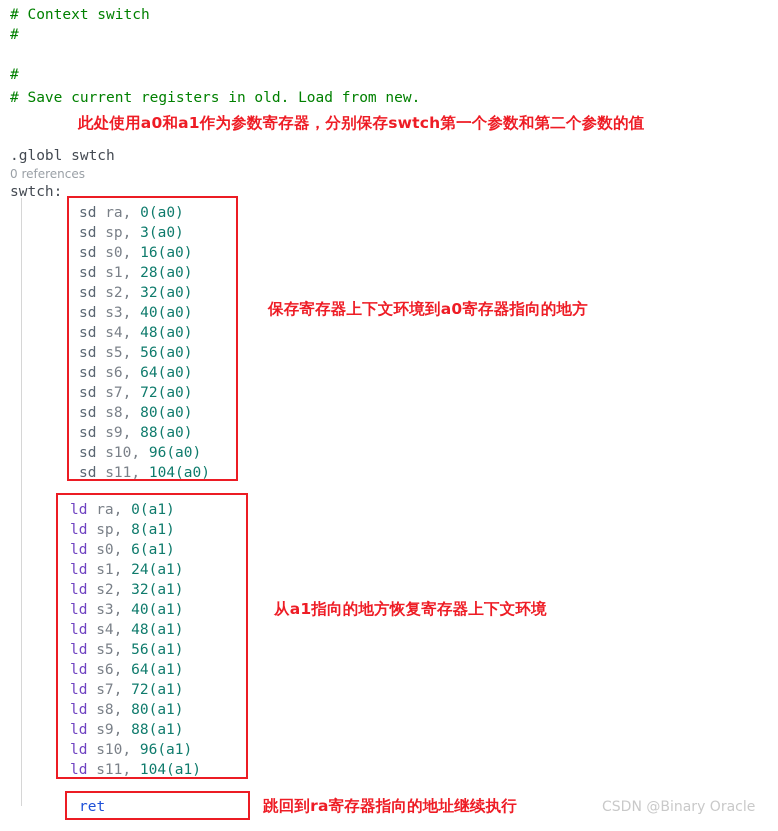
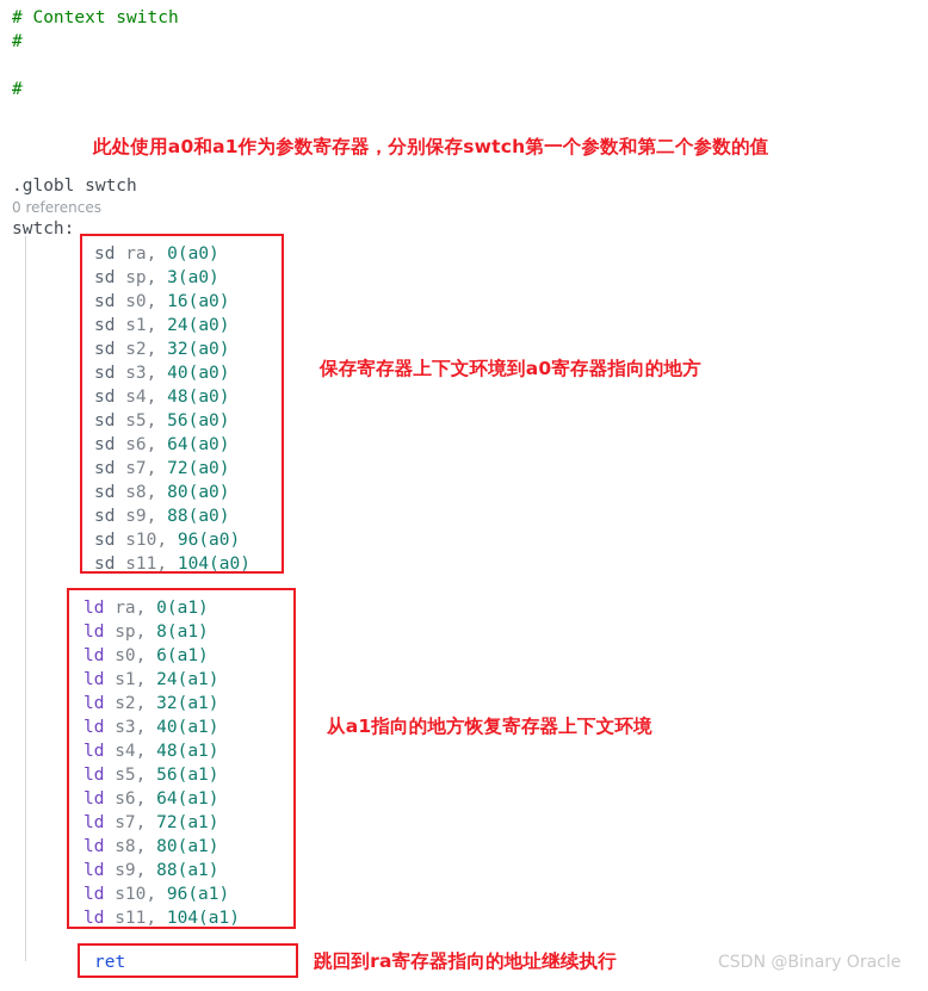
  # Context switch
  #
  #
- # Save current registers in old. Load from new.
  此处使用a0和a1作为参数寄存器，分别保存swtch第一个参数和第二个参数的值
  .globl swtch
  0 references
  swtch:
  sd ra, 0(a0)
  sd sp, 3(a0)
  sd s0, 16(a0)
- sd s1, 28(a0)
+ sd s1, 24(a0)
  sd s2, 32(a0)
  sd s3, 40(a0)
  sd s4, 48(a0)
  sd s5, 56(a0)
  sd s6, 64(a0)
  sd s7, 72(a0)
  sd s8, 80(a0)
  sd s9, 88(a0)
  sd s10, 96(a0)
  sd s11, 104(a0)
  ld ra, 0(a1)
  ld sp, 8(a1)
  ld s0, 6(a1)
  ld s1, 24(a1)
  ld s2, 32(a1)
  ld s3, 40(a1)
  ld s4, 48(a1)
  ld s5, 56(a1)
  ld s6, 64(a1)
  ld s7, 72(a1)
  ld s8, 80(a1)
  ld s9, 88(a1)
  ld s10, 96(a1)
  ld s11, 104(a1)
  ret
  保存寄存器上下文环境到a0寄存器指向的地方
  从a1指向的地方恢复寄存器上下文环境
  跳回到ra寄存器指向的地址继续执行
  CSDN @Binary Oracle
